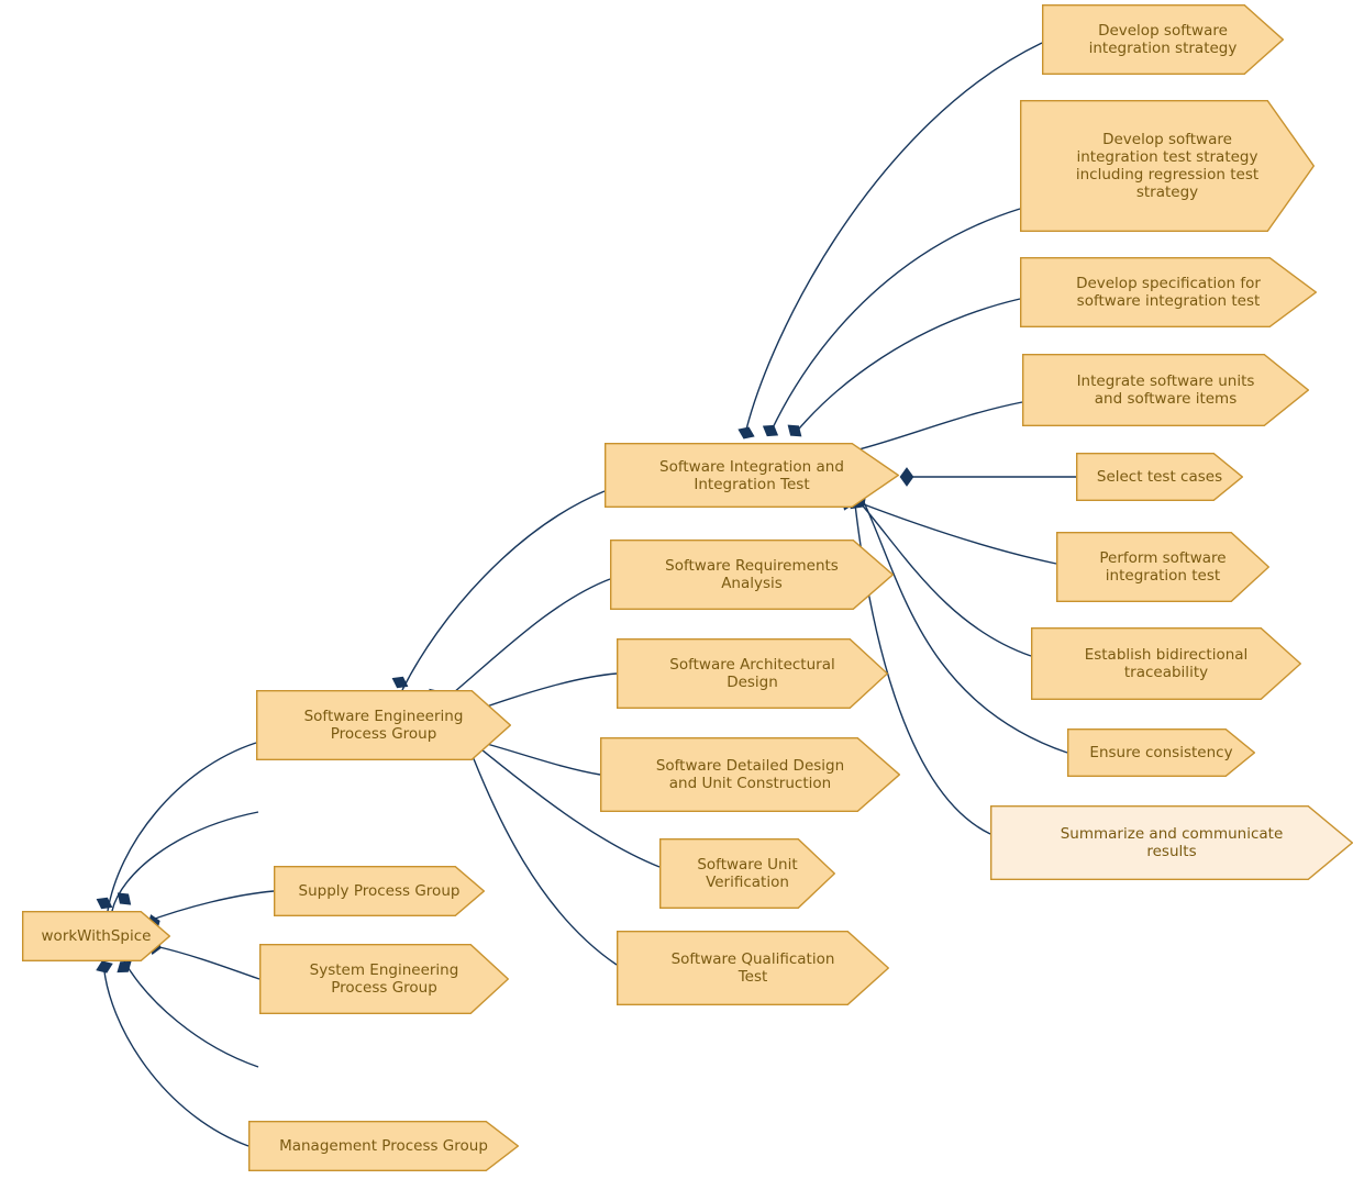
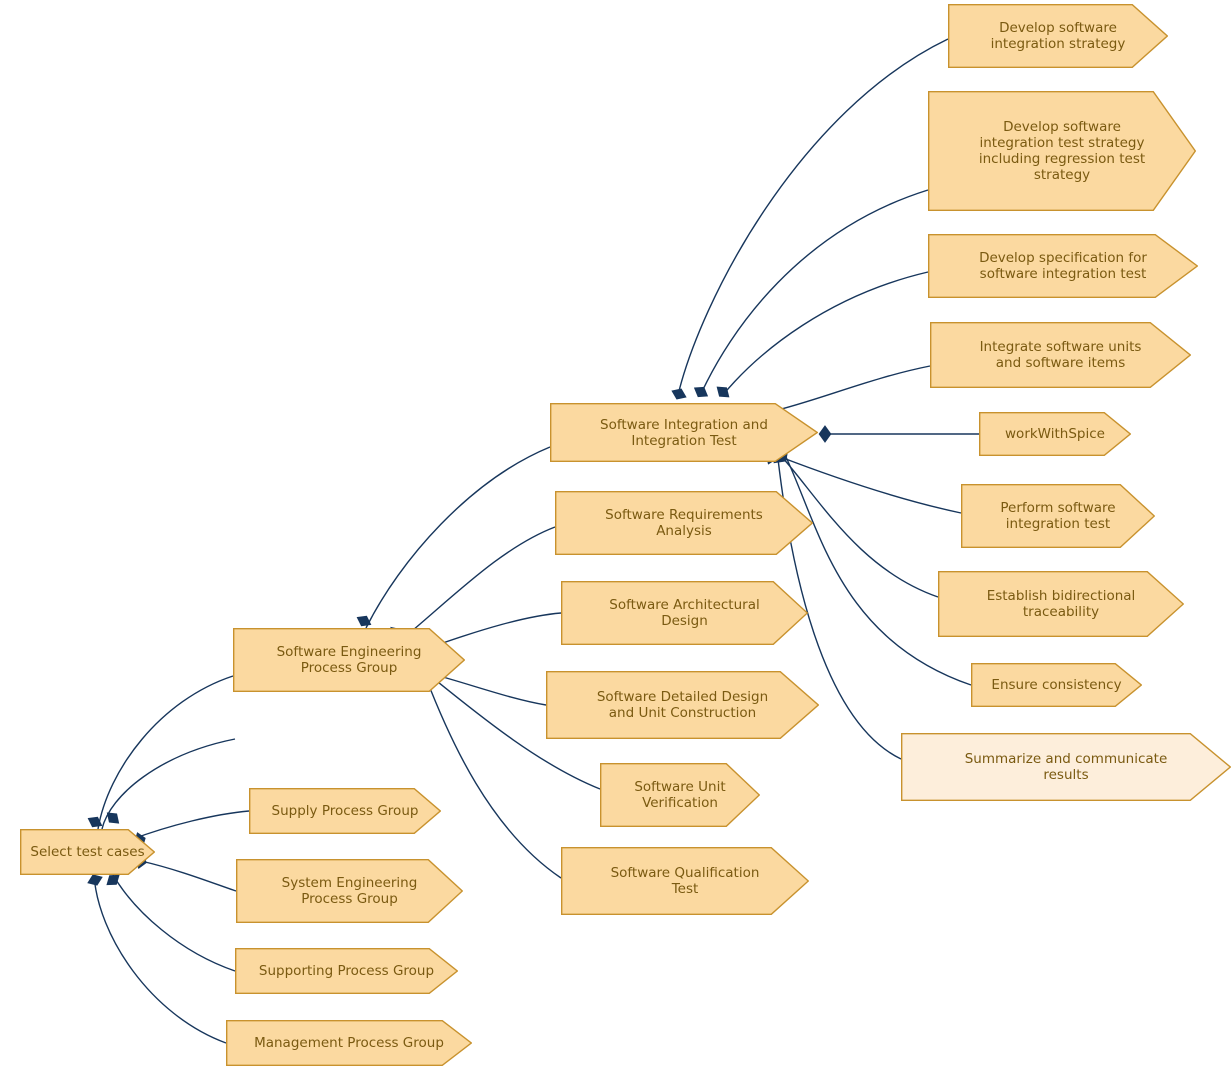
- workWithSpice
+ Select test cases
  Supply Process Group
  System Engineering
  Process Group
+ Supporting Process Group
  Management Process Group
  Software Engineering
  Process Group
  Software Integration and
  Integration Test
  Software Requirements
  Analysis
  Software Architectural
  Design
  Software Detailed Design
  and Unit Construction
  Software Unit
  Verification
  Software Qualification
  Test
  Develop software
  integration strategy
  Develop software
  integration test strategy
  including regression test
  strategy
  Develop specification for
  software integration test
  Integrate software units
  and software items
- Select test cases
+ workWithSpice
  Perform software
  integration test
  Establish bidirectional
  traceability
  Ensure consistency
  Summarize and communicate
  results
